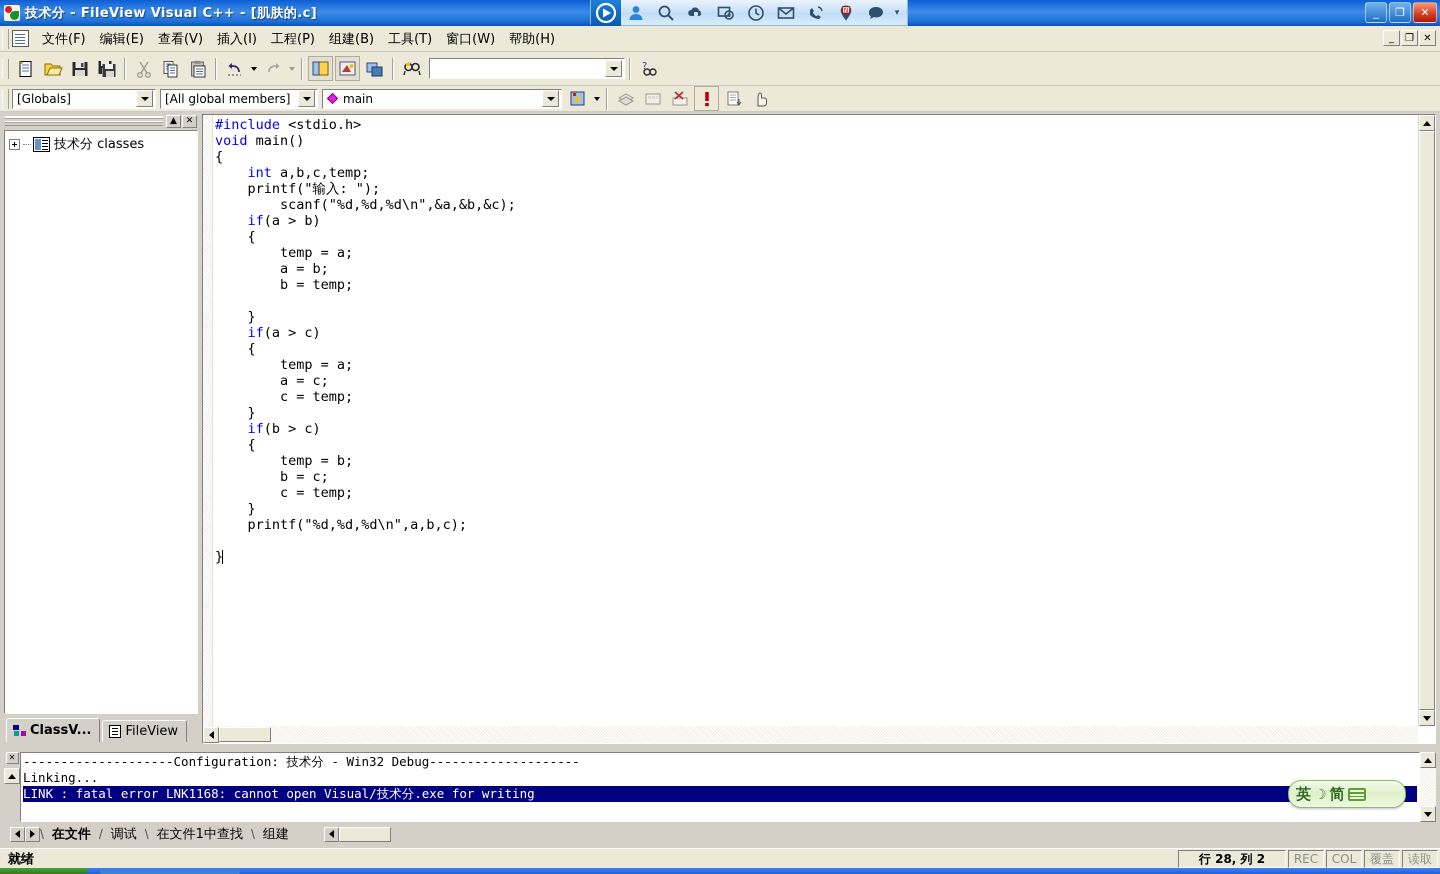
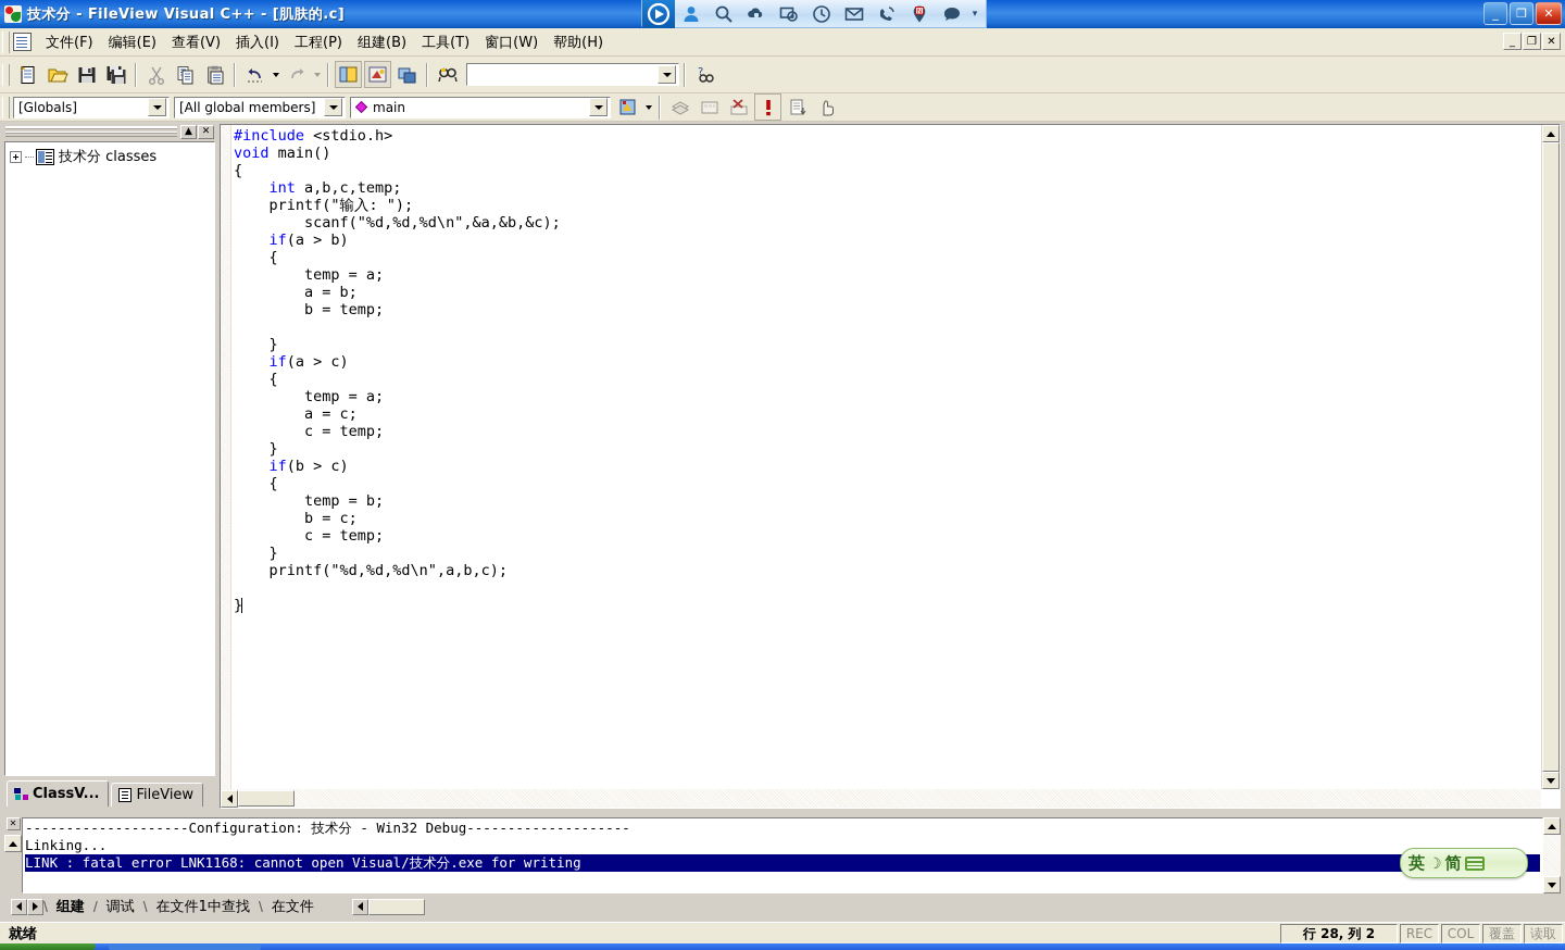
  技术分 - FileView Visual C++ - [肌肤的.c]
  ▾
  _
  ❐
  ✕
  文件(F)
  编辑(E)
  查看(V)
  插入(I)
  工程(P)
  组建(B)
  工具(T)
  窗口(W)
  帮助(H)
  _
  ❐
  ✕
  ?
  [Globals]
  [All global members]
  main
  ▲
  ✕
  技术分 classes
  ClassV...
  FileView
  #include <stdio.h>
  void main()
  {
  int a,b,c,temp;
  printf("输入: ");
  scanf("%d,%d,%d\n",&a,&b,&c);
  if(a > b)
  {
  temp = a;
  a = b;
  b = temp;
  }
  if(a > c)
  {
  temp = a;
  a = c;
  c = temp;
  }
  if(b > c)
  {
  temp = b;
  b = c;
  c = temp;
  }
  printf("%d,%d,%d\n",a,b,c);
  }
  ✕
  --------------------Configuration: 技术分 - Win32 Debug--------------------
  Linking...
  LINK : fatal error LNK1168: cannot open Visual/技术分.exe for writing
  \
- 在文件
+ 组建
  /
  调试
  \
  在文件1中查找
  \
- 组建
+ 在文件
  英
  ☽
  简
  就绪
  行 28, 列 2
  REC
  COL
  覆盖
  读取
